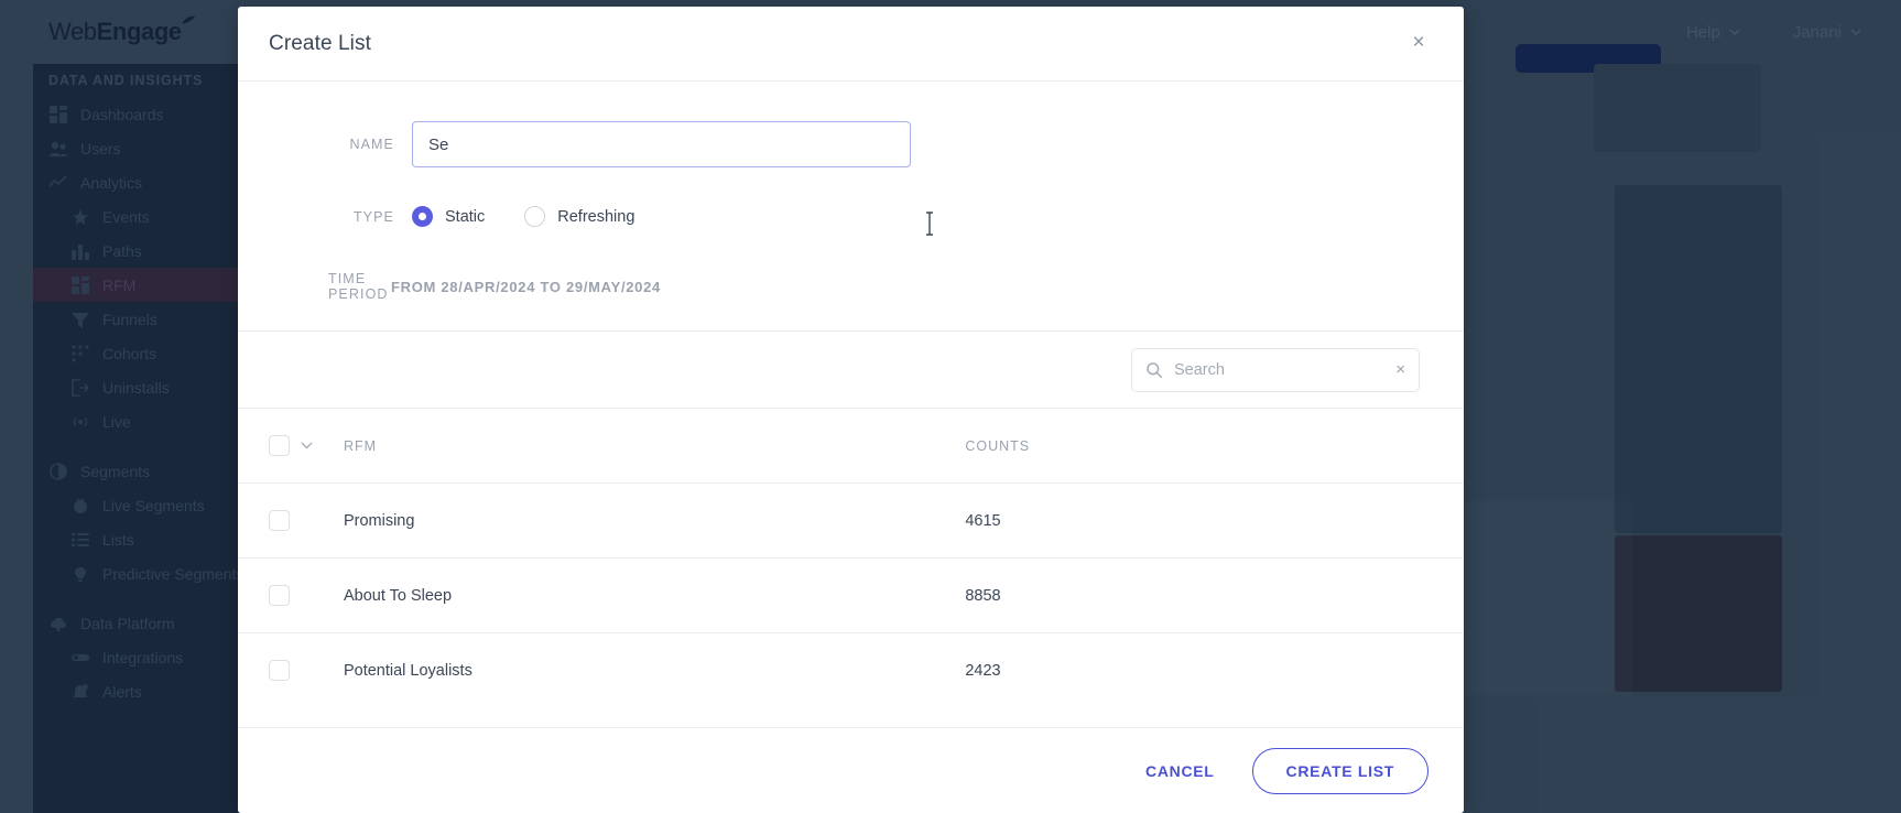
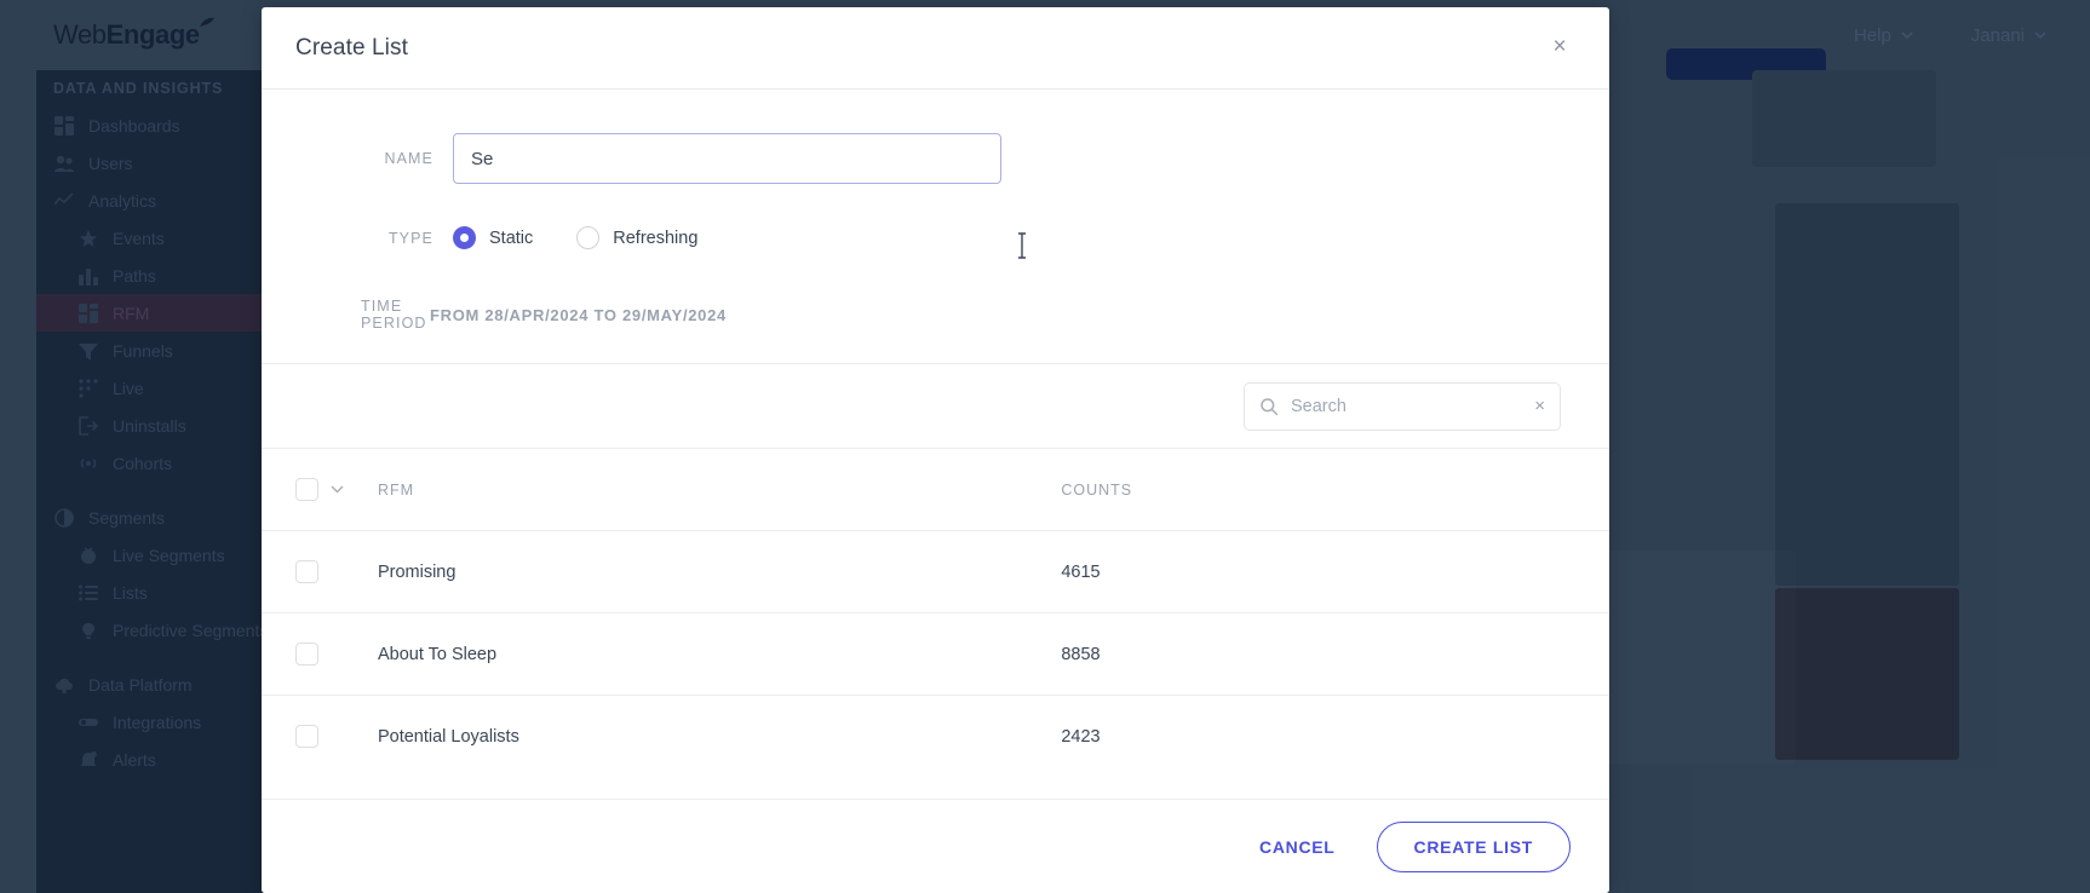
  DATA AND INSIGHTS
  Dashboards
  Users
  Analytics
  Events
  Paths
  RFM
  Funnels
- Cohorts
+ Live
  Uninstalls
- Live
+ Cohorts
  Segments
  Live Segments
  Lists
  Predictive Segment
  Data Platform
  Integrations
  Alerts
  WebEngage
  Create List
  ×
  NAME
  Se
  TYPE
  Static
  Refreshing
  TIME PERIOD
  FROM 28/APR/2024 TO 29/MAY/2024
  Search
  ×
  	RFM	COUNTS
  	Promising	4615
  	About To Sleep	8858
  	Potential Loyalists	2423
  CANCEL
  CREATE LIST
